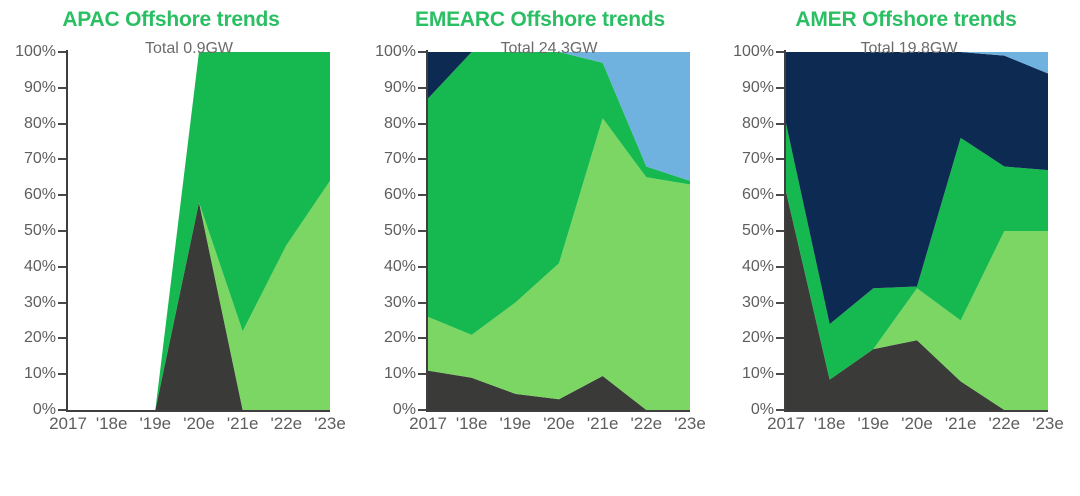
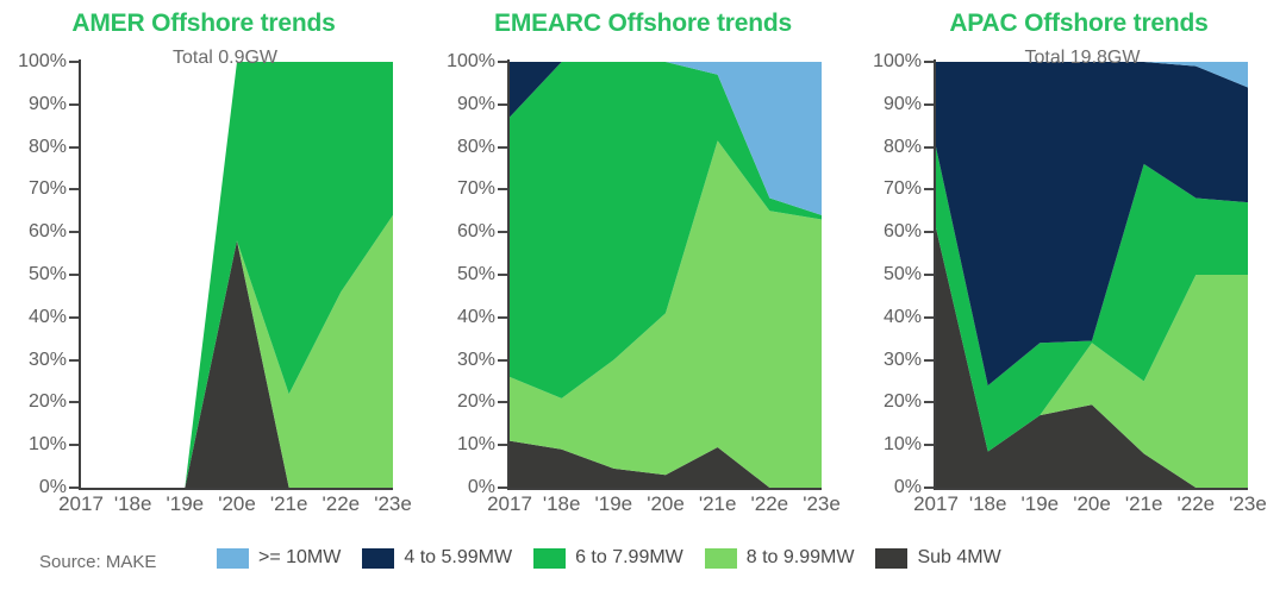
- APAC Offshore trends
+ AMER Offshore trends
  Total 0.9GW
  100%
  90%
  80%
  70%
  60%
  50%
  40%
  30%
  20%
  10%
  0%
  2017
  '18e
  '19e
  '20e
  '21e
  '22e
  '23e
  EMEARC Offshore trends
- Total 24.3GW
  100%
  90%
  80%
  70%
  60%
  50%
  40%
  30%
  20%
  10%
  0%
  2017
  '18e
  '19e
  '20e
  '21e
  '22e
  '23e
- AMER Offshore trends
+ APAC Offshore trends
  Total 19.8GW
  100%
  90%
  80%
  70%
  60%
  50%
  40%
  30%
  20%
  10%
  0%
  2017
  '18e
  '19e
  '20e
  '21e
  '22e
  '23e
+ Source: MAKE
+ >= 10MW
+ 4 to 5.99MW
+ 6 to 7.99MW
+ 8 to 9.99MW
+ Sub 4MW
